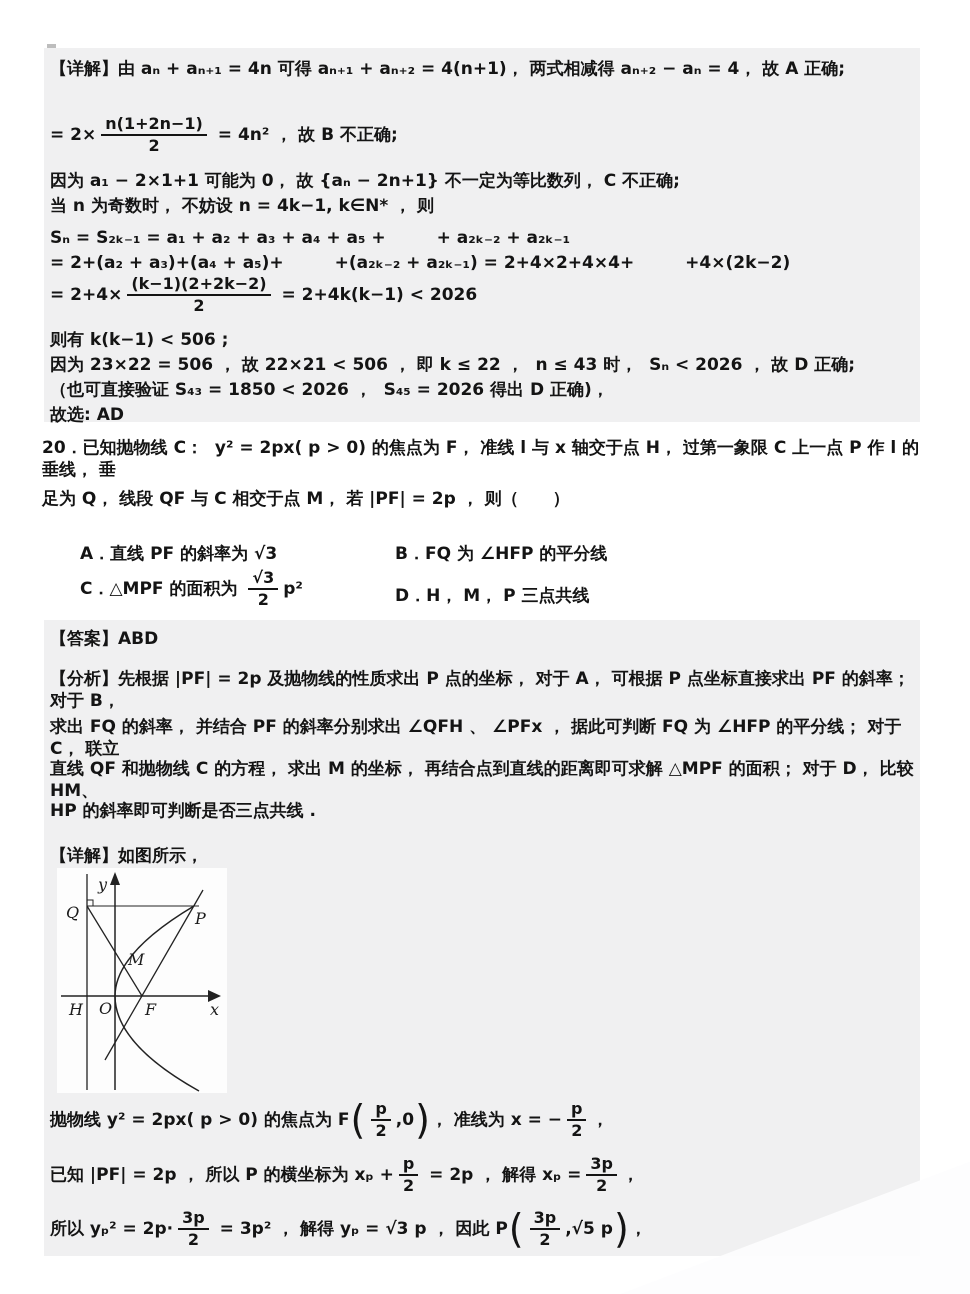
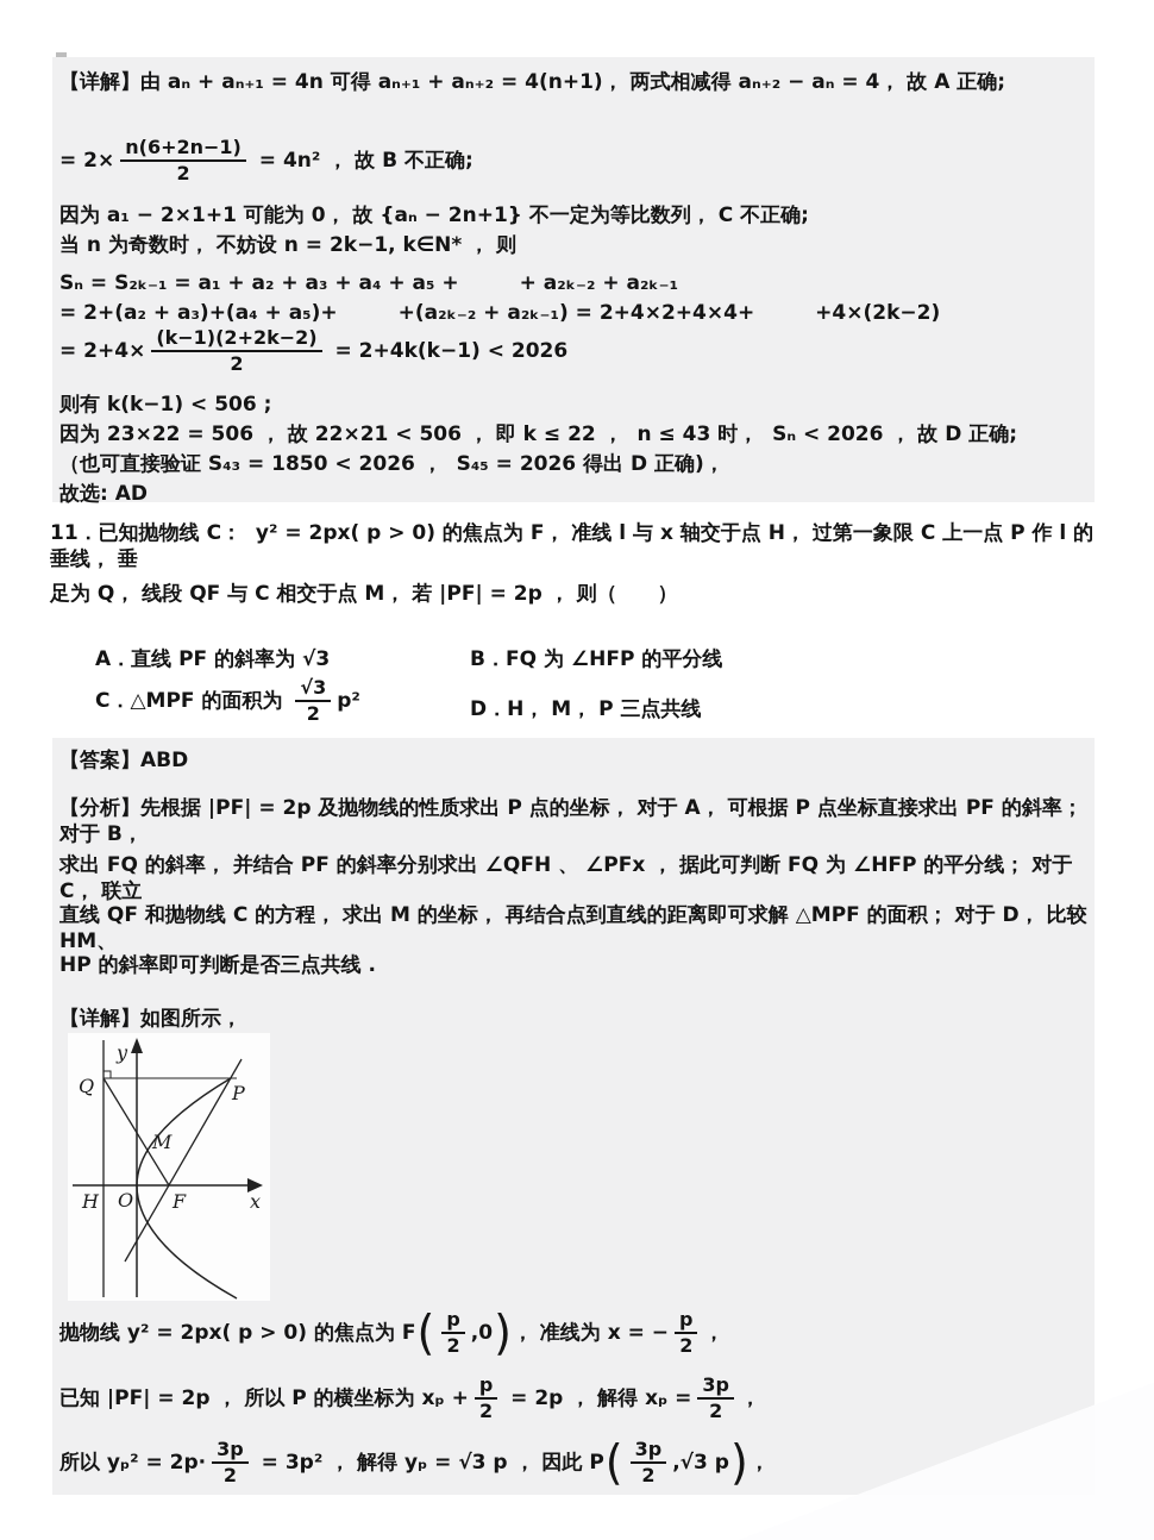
  【详解】由 aₙ + aₙ₊₁ = 4n 可得 aₙ₊₁ + aₙ₊₂ = 4(n+1)， 两式相减得 aₙ₊₂ − aₙ = 4， 故 A 正确;
  = 2×
- n(1+2n−1)
+ n(6+2n−1)
  2
  = 4n² ， 故 B 不正确;
  因为 a₁ − 2×1+1 可能为 0， 故 {aₙ − 2n+1} 不一定为等比数列， C 不正确;
- 当 n 为奇数时， 不妨设 n = 4k−1, k∈N* ， 则
+ 当 n 为奇数时， 不妨设 n = 2k−1, k∈N* ， 则
  Sₙ = S₂ₖ₋₁ = a₁ + a₂ + a₃ + a₄ + a₅ + + a₂ₖ₋₂ + a₂ₖ₋₁
  = 2+(a₂ + a₃)+(a₄ + a₅)+ +(a₂ₖ₋₂ + a₂ₖ₋₁) = 2+4×2+4×4+ +4×(2k−2)
  = 2+4×
  (k−1)(2+2k−2)
  2
  = 2+4k(k−1) < 2026
  则有 k(k−1) < 506 ;
  因为 23×22 = 506 ， 故 22×21 < 506 ， 即 k ≤ 22 ， n ≤ 43 时， Sₙ < 2026 ， 故 D 正确;
  （也可直接验证 S₄₃ = 1850 < 2026 ， S₄₅ = 2026 得出 D 正确)，
  故选: AD
- 20．已知抛物线 C： y² = 2px( p > 0) 的焦点为 F， 准线 l 与 x 轴交于点 H， 过第一象限 C 上一点 P 作 l 的垂线， 垂
+ 11．已知抛物线 C： y² = 2px( p > 0) 的焦点为 F， 准线 l 与 x 轴交于点 H， 过第一象限 C 上一点 P 作 l 的垂线， 垂
  足为 Q， 线段 QF 与 C 相交于点 M， 若 |PF| = 2p ， 则（ ）
  A．直线 PF 的斜率为 √3
  B．FQ 为 ∠HFP 的平分线
  C．△MPF 的面积为
  √3
  2
  p²
  D．H， M， P 三点共线
  【答案】ABD
  【分析】先根据 |PF| = 2p 及抛物线的性质求出 P 点的坐标， 对于 A， 可根据 P 点坐标直接求出 PF 的斜率； 对于 B，
  求出 FQ 的斜率， 并结合 PF 的斜率分别求出 ∠QFH 、 ∠PFx ， 据此可判断 FQ 为 ∠HFP 的平分线； 对于 C， 联立
  直线 QF 和抛物线 C 的方程， 求出 M 的坐标， 再结合点到直线的距离即可求解 △MPF 的面积； 对于 D， 比较 HM、
  HP 的斜率即可判断是否三点共线 .
  【详解】如图所示，
  Q
  P
  M
  H
  O
  F
  x
  y
  抛物线 y² = 2px( p > 0) 的焦点为 F
  (
  p
  2
  ,0
  )
  ， 准线为 x = −
  p
  2
  ，
  已知 |PF| = 2p ， 所以 P 的横坐标为 xₚ +
  p
  2
  = 2p ， 解得 xₚ =
  3p
  2
  ，
  所以 yₚ² = 2p·
  3p
  2
  = 3p² ， 解得 yₚ = √3 p ， 因此 P
  (
  3p
  2
- ,√5 p
+ ,√3 p
  )
  ，
